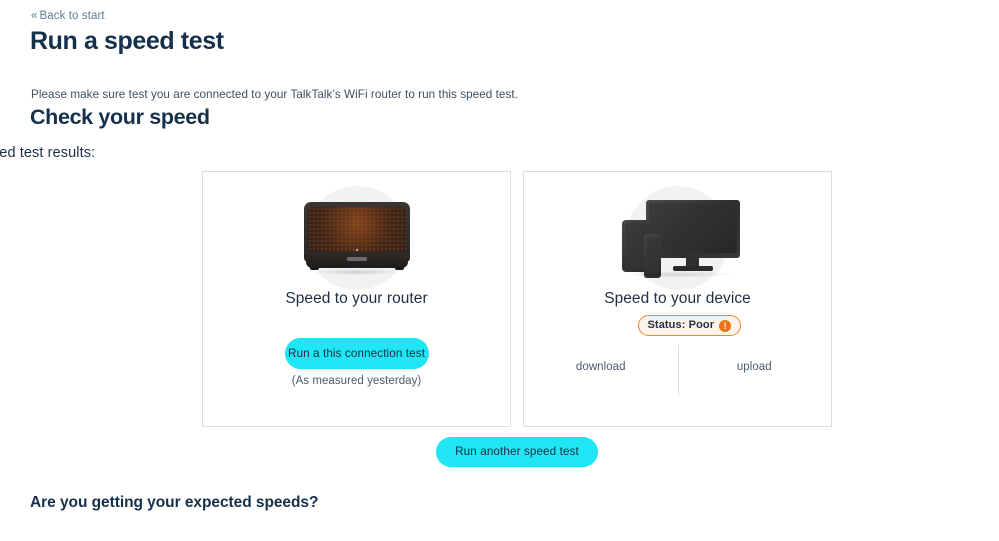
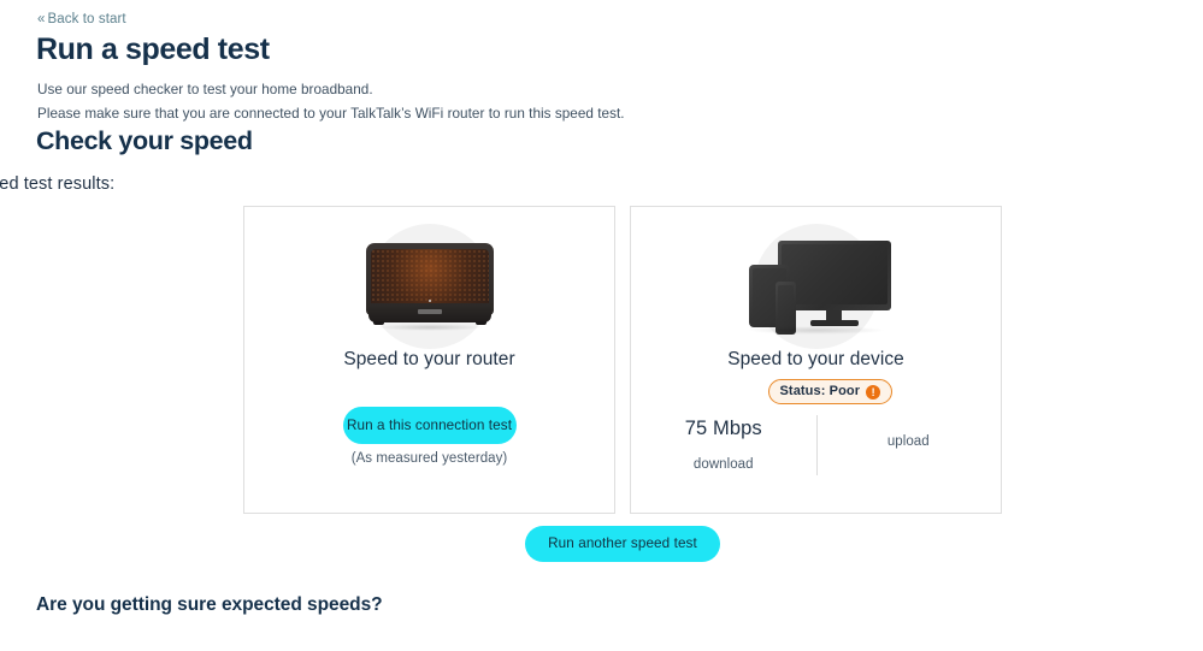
  « Back to start
  Run a speed test
+ Use our speed checker to test your home broadband.
- Please make sure test you are connected to your TalkTalk’s WiFi router to run this speed test.
+ Please make sure that you are connected to your TalkTalk’s WiFi router to run this speed test.
  Check your speed
  Speed to your router
  Run a this connection test
  (As measured yesterday)
  Speed to your device
  Status: Poor
  !
+ 75 Mbps
  download
  upload
  Run another speed test
- Are you getting your expected speeds?
+ Are you getting sure expected speeds?
